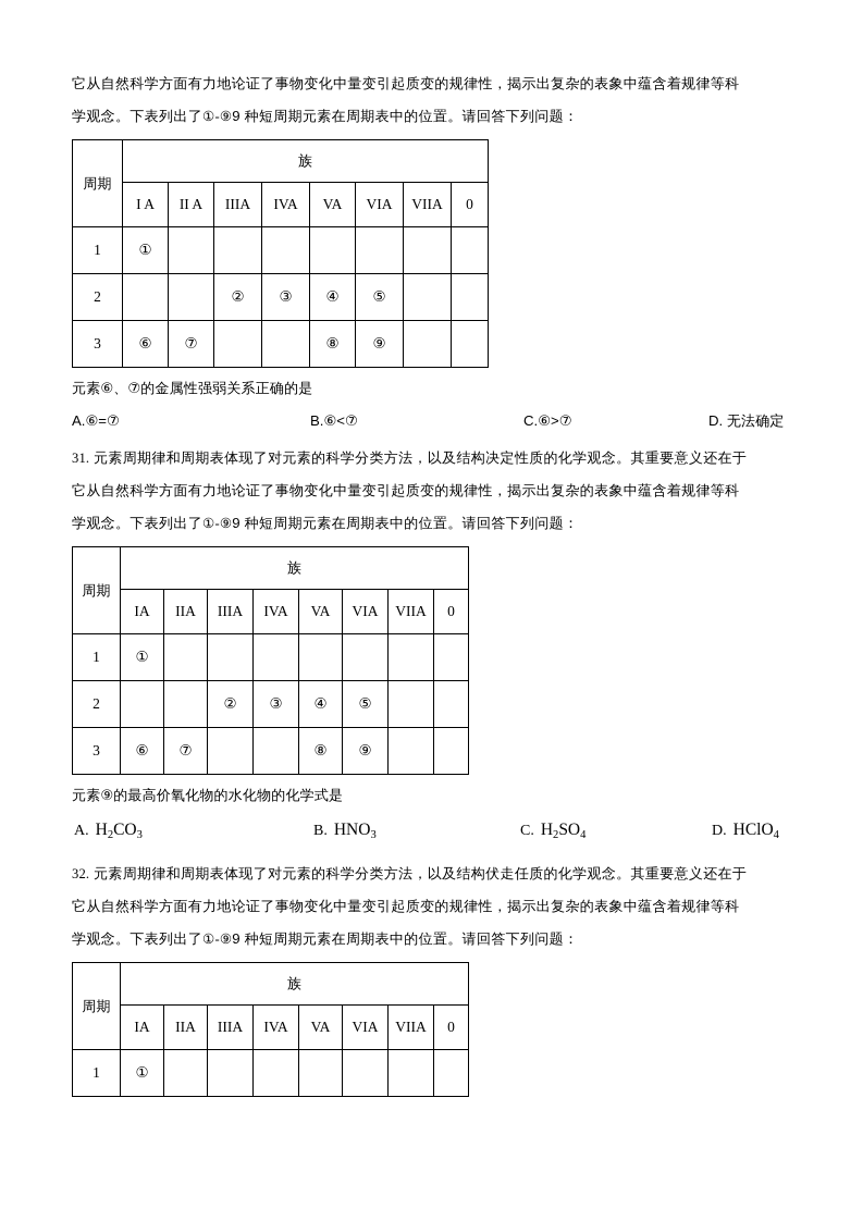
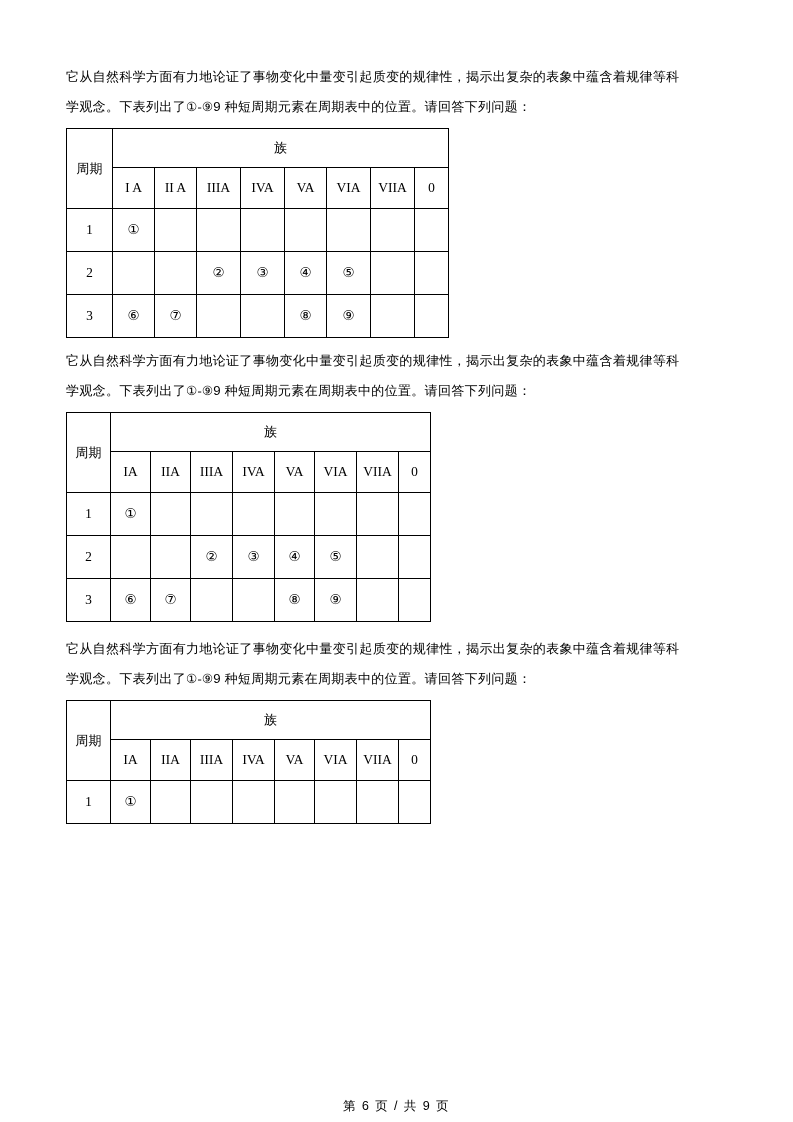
  它从自然科学方面有力地论证了事物变化中量变引起质变的规律性，揭示出复杂的表象中蕴含着规律等科
  学观念。下表列出了①-⑨9 种短周期元素在周期表中的位置。请回答下列问题：
  周期	族
  I A	II A	IIIA	IVA	VA	VIA	VIIA	0
  1	①
  2			②	③	④	⑤
  3	⑥	⑦			⑧	⑨
- 元素⑥、⑦的金属性强弱关系正确的是
- A.⑥=⑦
- B.⑥<⑦
- C.⑥>⑦
- D. 无法确定
- 31. 元素周期律和周期表体现了对元素的科学分类方法，以及结构决定性质的化学观念。其重要意义还在于
  它从自然科学方面有力地论证了事物变化中量变引起质变的规律性，揭示出复杂的表象中蕴含着规律等科
  学观念。下表列出了①-⑨9 种短周期元素在周期表中的位置。请回答下列问题：
  周期	族
  IA	IIA	IIIA	IVA	VA	VIA	VIIA	0
  1	①
  2			②	③	④	⑤
  3	⑥	⑦			⑧	⑨
- 元素⑨的最高价氧化物的水化物的化学式是
- A. H2CO3
- B. HNO3
- C. H2SO4
- D. HClO4
- 32. 元素周期律和周期表体现了对元素的科学分类方法，以及结构伏走任质的化学观念。其重要意义还在于
  它从自然科学方面有力地论证了事物变化中量变引起质变的规律性，揭示出复杂的表象中蕴含着规律等科
  学观念。下表列出了①-⑨9 种短周期元素在周期表中的位置。请回答下列问题：
  周期	族
  IA	IIA	IIIA	IVA	VA	VIA	VIIA	0
  1	①
+ 第 6 页 / 共 9 页
